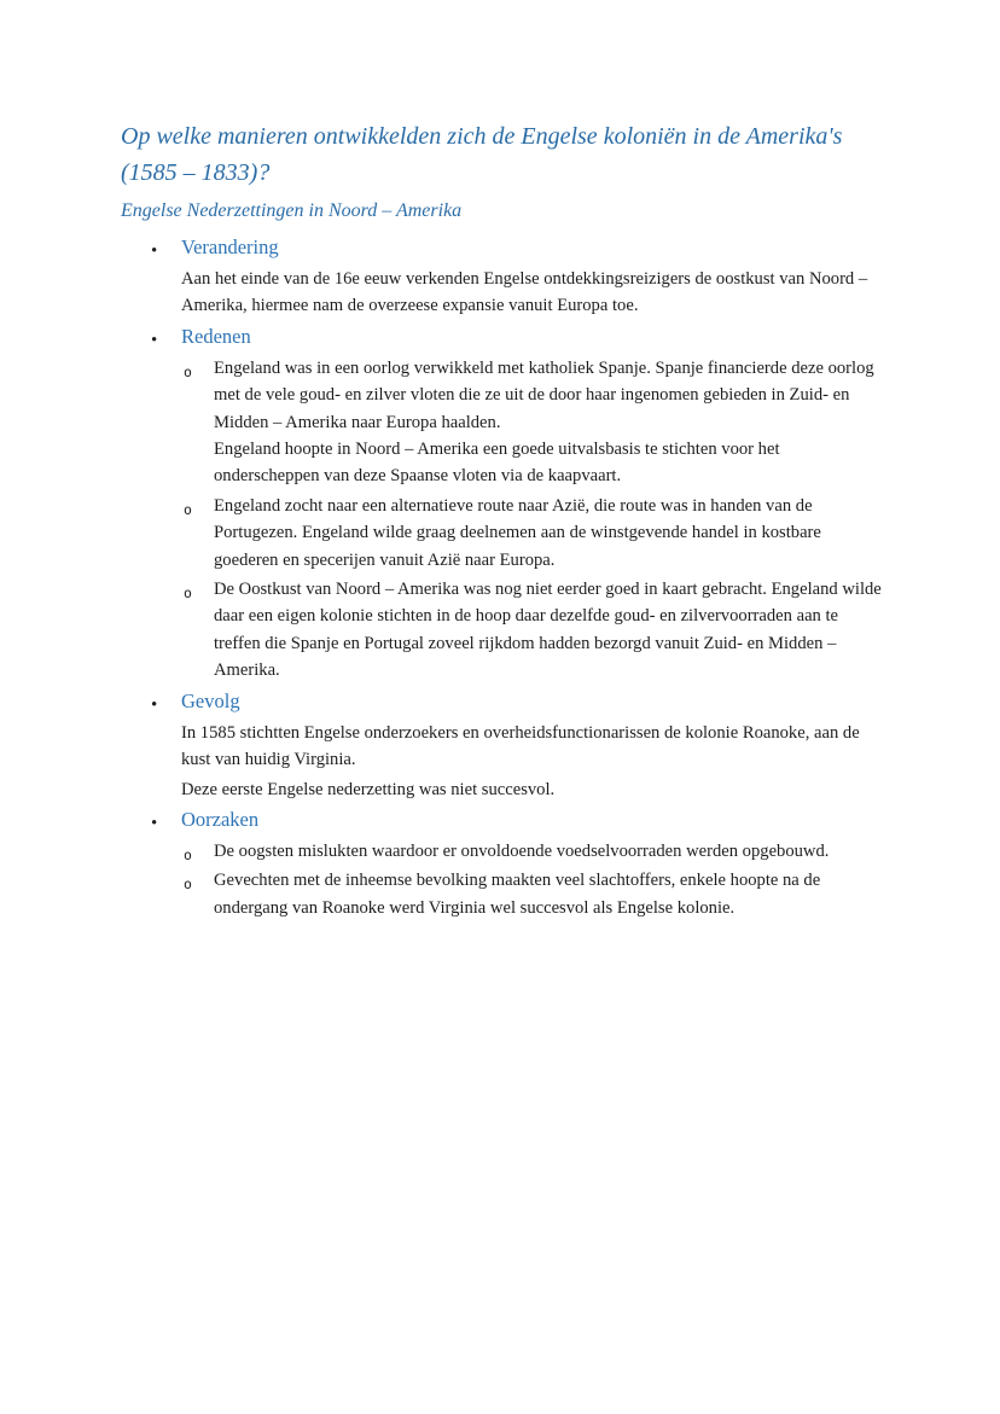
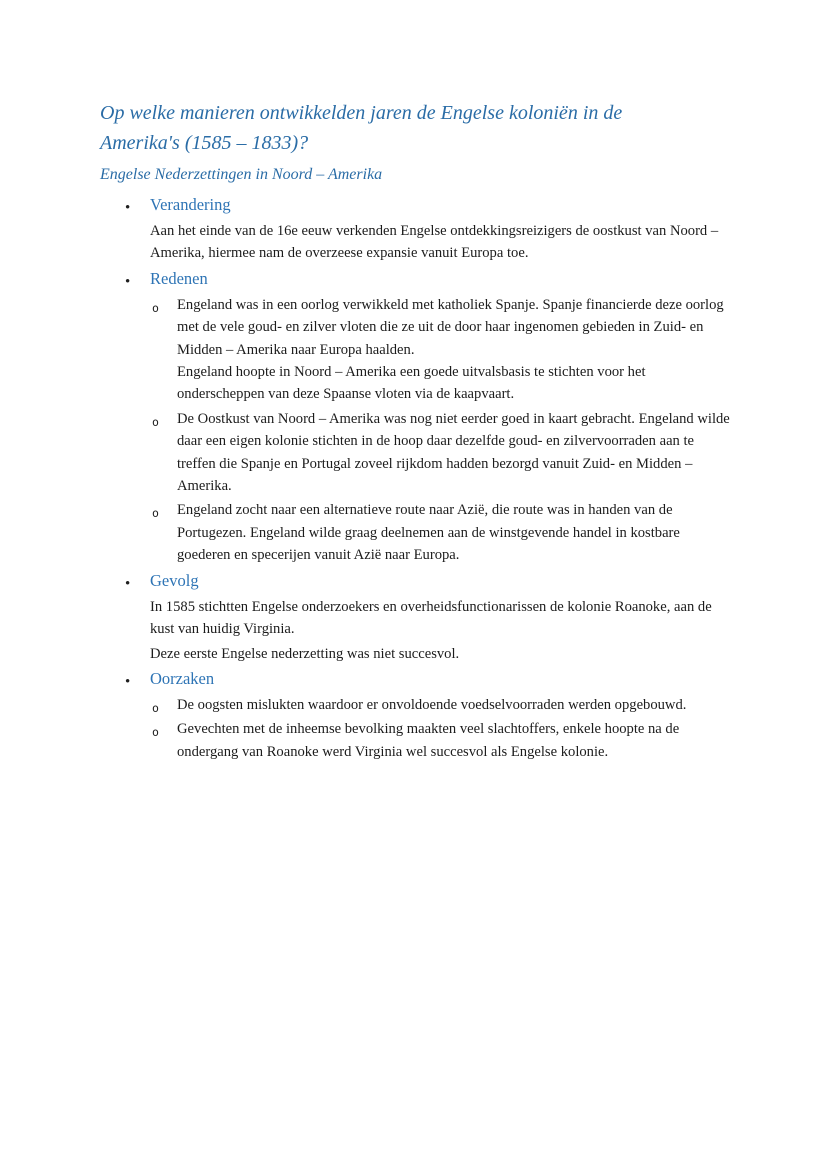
- Op welke manieren ontwikkelden zich de Engelse koloniën in de Amerika's (1585 – 1833)?
+ Op welke manieren ontwikkelden jaren de Engelse koloniën in de Amerika's (1585 – 1833)?
  Engelse Nederzettingen in Noord – Amerika
  •
  Verandering
  Aan het einde van de 16e eeuw verkenden Engelse ontdekkingsreizigers de oostkust van Noord – Amerika, hiermee nam de overzeese expansie vanuit Europa toe.
  •
  Redenen
  o
  Engeland was in een oorlog verwikkeld met katholiek Spanje. Spanje financierde deze oorlog met de vele goud- en zilver vloten die ze uit de door haar ingenomen gebieden in Zuid- en Midden – Amerika naar Europa haalden.
  Engeland hoopte in Noord – Amerika een goede uitvalsbasis te stichten voor het onderscheppen van deze Spaanse vloten via de kaapvaart.
  o
- Engeland zocht naar een alternatieve route naar Azië, die route was in handen van de Portugezen. Engeland wilde graag deelnemen aan de winstgevende handel in kostbare goederen en specerijen vanuit Azië naar Europa.
+ De Oostkust van Noord – Amerika was nog niet eerder goed in kaart gebracht. Engeland wilde daar een eigen kolonie stichten in de hoop daar dezelfde goud- en zilvervoorraden aan te treffen die Spanje en Portugal zoveel rijkdom hadden bezorgd vanuit Zuid- en Midden – Amerika.
  o
- De Oostkust van Noord – Amerika was nog niet eerder goed in kaart gebracht. Engeland wilde daar een eigen kolonie stichten in de hoop daar dezelfde goud- en zilvervoorraden aan te treffen die Spanje en Portugal zoveel rijkdom hadden bezorgd vanuit Zuid- en Midden – Amerika.
+ Engeland zocht naar een alternatieve route naar Azië, die route was in handen van de Portugezen. Engeland wilde graag deelnemen aan de winstgevende handel in kostbare goederen en specerijen vanuit Azië naar Europa.
  •
  Gevolg
  In 1585 stichtten Engelse onderzoekers en overheidsfunctionarissen de kolonie Roanoke, aan de kust van huidig Virginia.
  Deze eerste Engelse nederzetting was niet succesvol.
  •
  Oorzaken
  o
  De oogsten mislukten waardoor er onvoldoende voedselvoorraden werden opgebouwd.
  o
  Gevechten met de inheemse bevolking maakten veel slachtoffers, enkele hoopte na de ondergang van Roanoke werd Virginia wel succesvol als Engelse kolonie.
